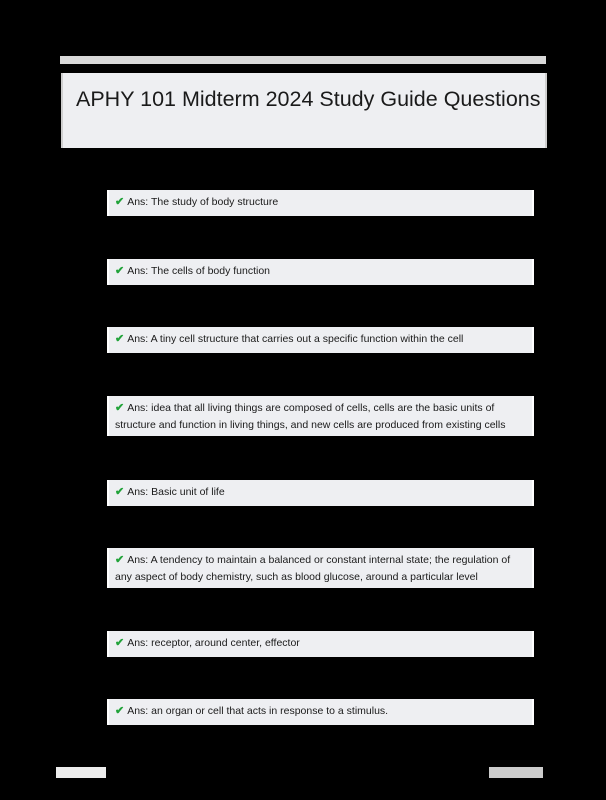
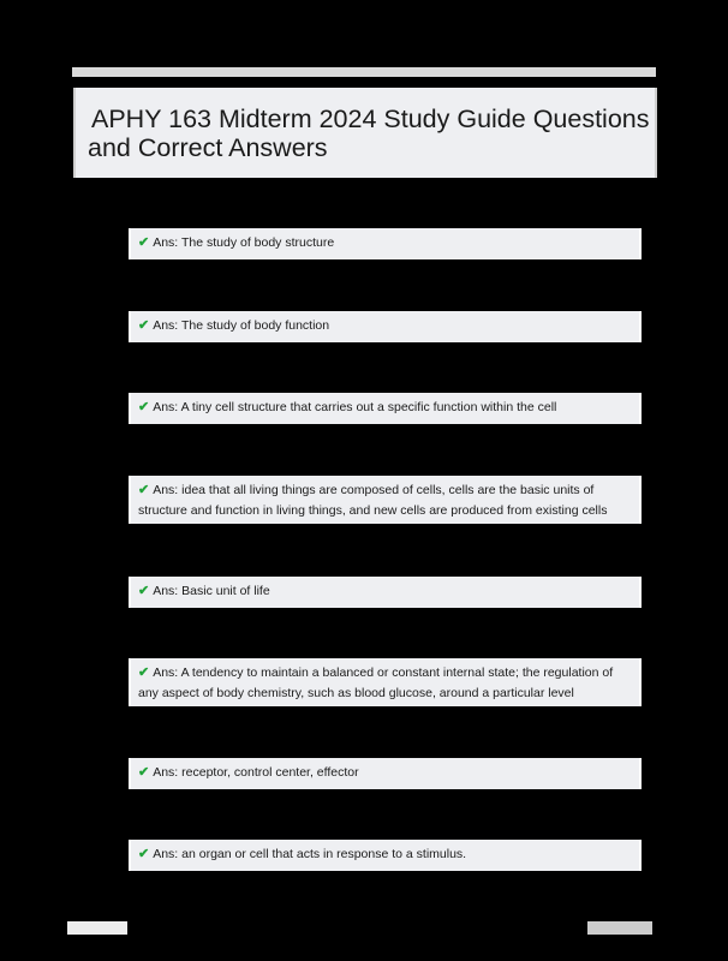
- APHY 101 Midterm 2024 Study Guide Questions
+ APHY 163 Midterm 2024 Study Guide Questions
+ and Correct Answers
  ✔ Ans: The study of body structure
- ✔ Ans: The cells of body function
+ ✔ Ans: The study of body function
  ✔ Ans: A tiny cell structure that carries out a specific function within the cell
  ✔ Ans: idea that all living things are composed of cells, cells are the basic units of structure and function in living things, and new cells are produced from existing cells
  ✔ Ans: Basic unit of life
  ✔ Ans: A tendency to maintain a balanced or constant internal state; the regulation of any aspect of body chemistry, such as blood glucose, around a particular level
- ✔ Ans: receptor, around center, effector
+ ✔ Ans: receptor, control center, effector
  ✔ Ans: an organ or cell that acts in response to a stimulus.
